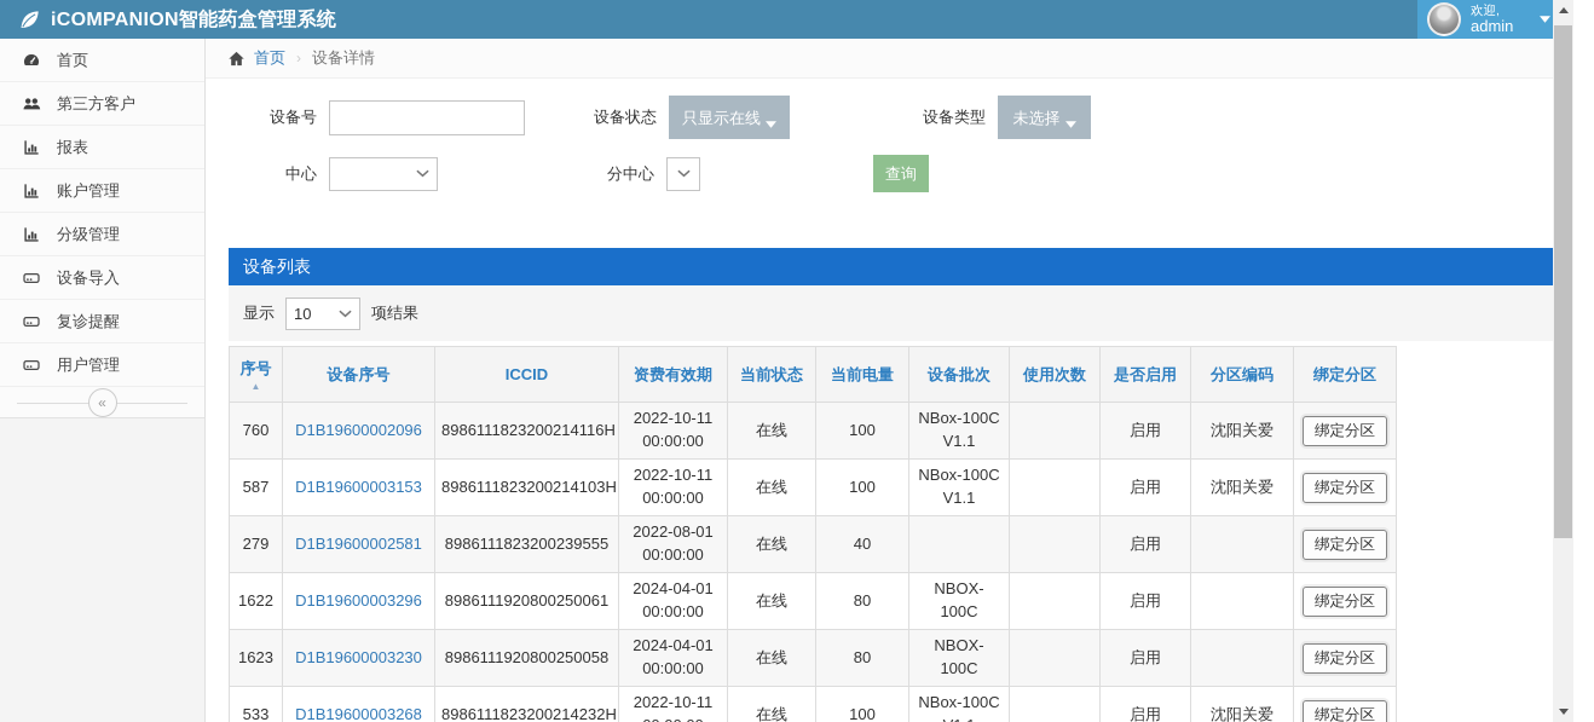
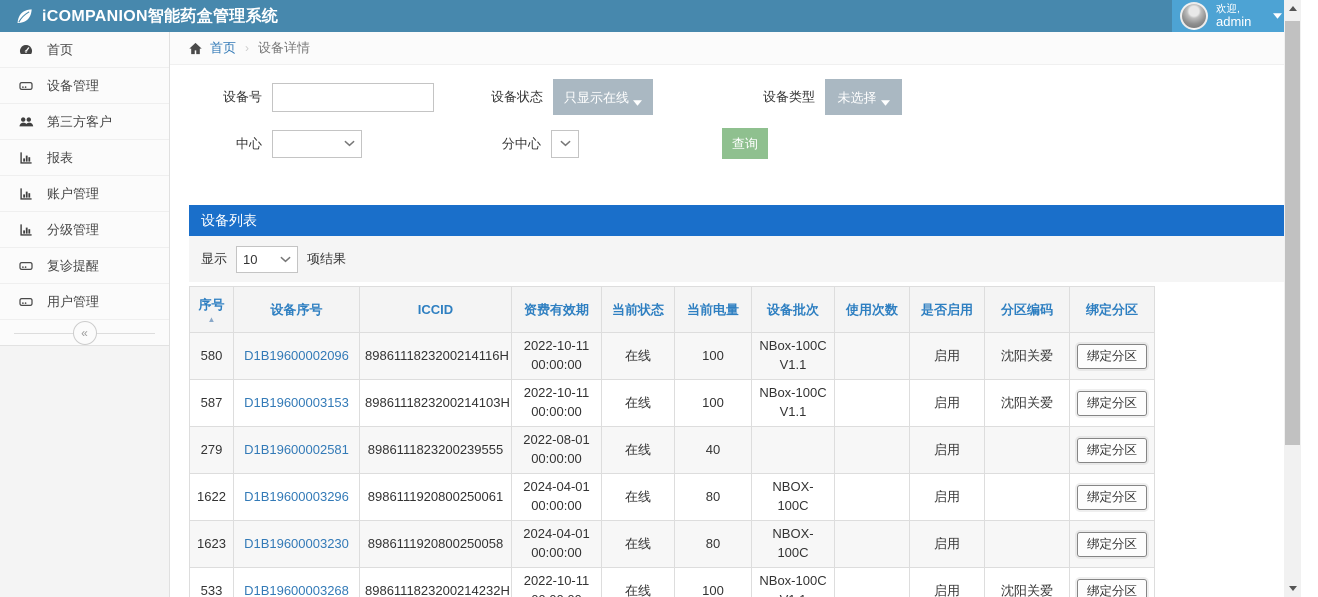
  iCOMPANION智能药盒管理系统
  欢迎,
  admin
  首页
+ 设备管理
  第三方客户
  报表
  账户管理
  分级管理
- 设备导入
  复诊提醒
  用户管理
  «
  首页
  ›
  设备详情
  设备号
  设备状态
  只显示在线
  设备类型
  未选择
  中心
  分中心
  查询
  设备列表
  显示
  10
  项结果
  序号▲	设备序号	ICCID	资费有效期	当前状态	当前电量	设备批次	使用次数	是否启用	分区编码	绑定分区
- 760	D1B19600002096	8986111823200214116H	2022-10-11 00:00:00	在线	100	NBox-100C V1.1		启用	沈阳关爱	绑定分区
+ 580	D1B19600002096	8986111823200214116H	2022-10-11 00:00:00	在线	100	NBox-100C V1.1		启用	沈阳关爱	绑定分区
  587	D1B19600003153	8986111823200214103H	2022-10-11 00:00:00	在线	100	NBox-100C V1.1		启用	沈阳关爱	绑定分区
  279	D1B19600002581	8986111823200239555	2022-08-01 00:00:00	在线	40			启用		绑定分区
  1622	D1B19600003296	8986111920800250061	2024-04-01 00:00:00	在线	80	NBOX-100C		启用		绑定分区
  1623	D1B19600003230	8986111920800250058	2024-04-01 00:00:00	在线	80	NBOX-100C		启用		绑定分区
  533	D1B19600003268	8986111823200214232H	2022-10-11	在线	100	NBox-100C		启用	沈阳关爱	绑定分区
